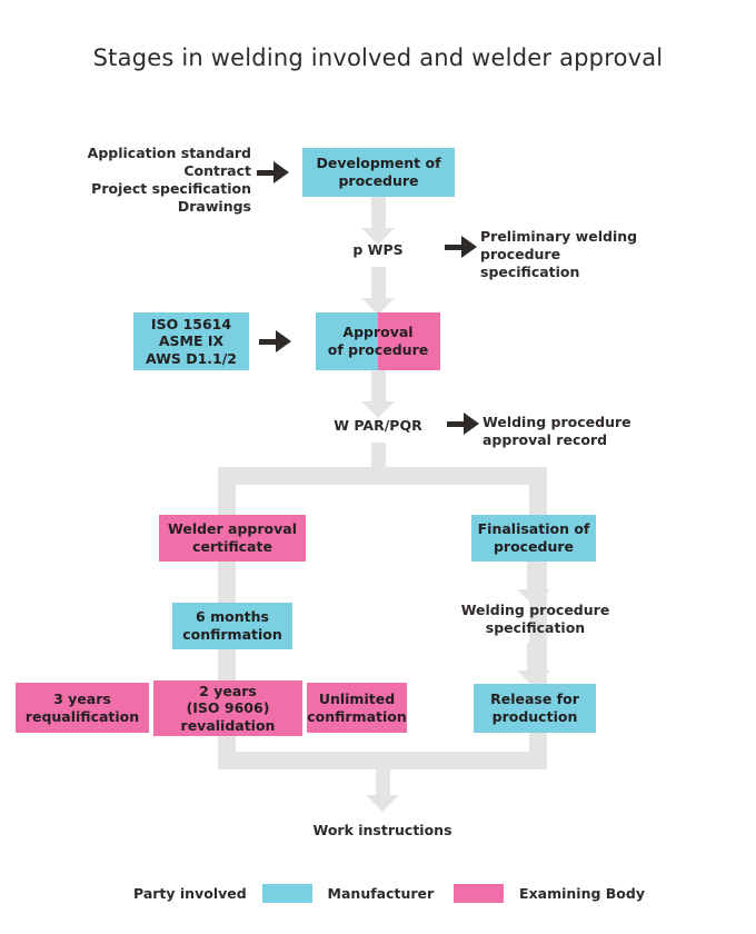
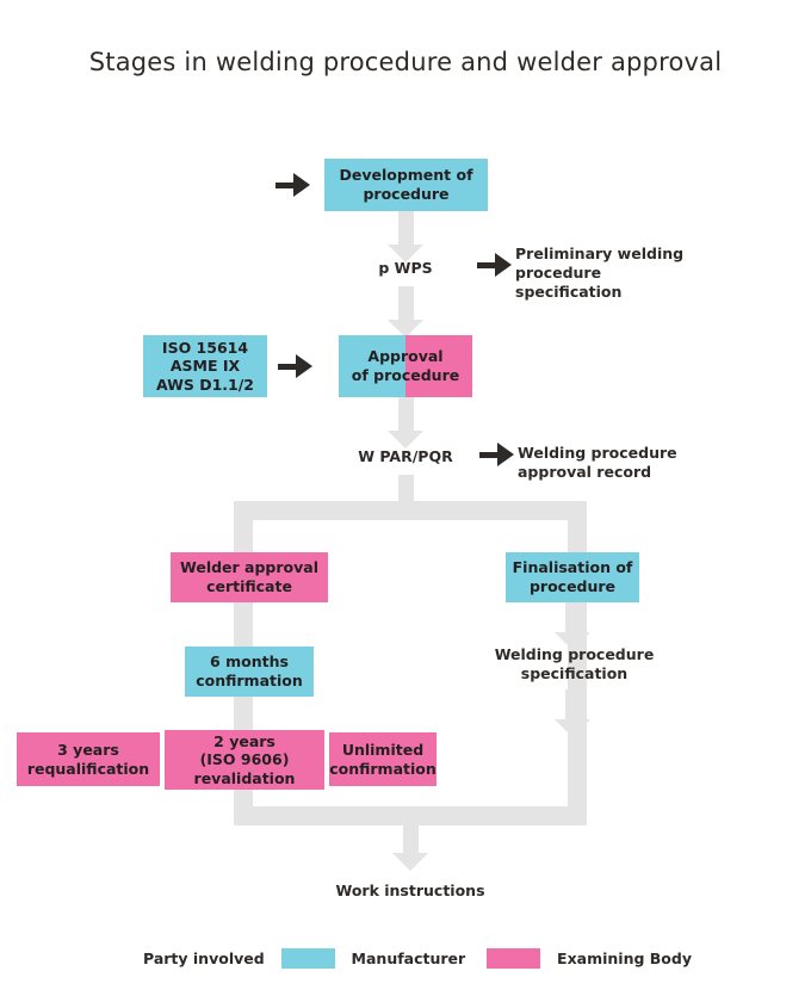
- Stages in welding involved and welder approval
+ Stages in welding procedure and welder approval
- Application standard
- Contract
- Project specification
- Drawings
  Development of
  procedure
  p WPS
  Preliminary welding
  procedure
  specification
  ISO 15614
  ASME IX
  AWS D1.1/2
  Approval
  of procedure
  W PAR/PQR
  Welding procedure
  approval record
  Welder approval
  certificate
  6 months
  confirmation
  3 years
  requalification
  2 years
  (ISO 9606)
  revalidation
  Unlimited
  confirmation
  Finalisation of
  procedure
  Welding procedure
  specification
- Release for
- production
  Work instructions
  Party involved
  Manufacturer
  Examining Body
